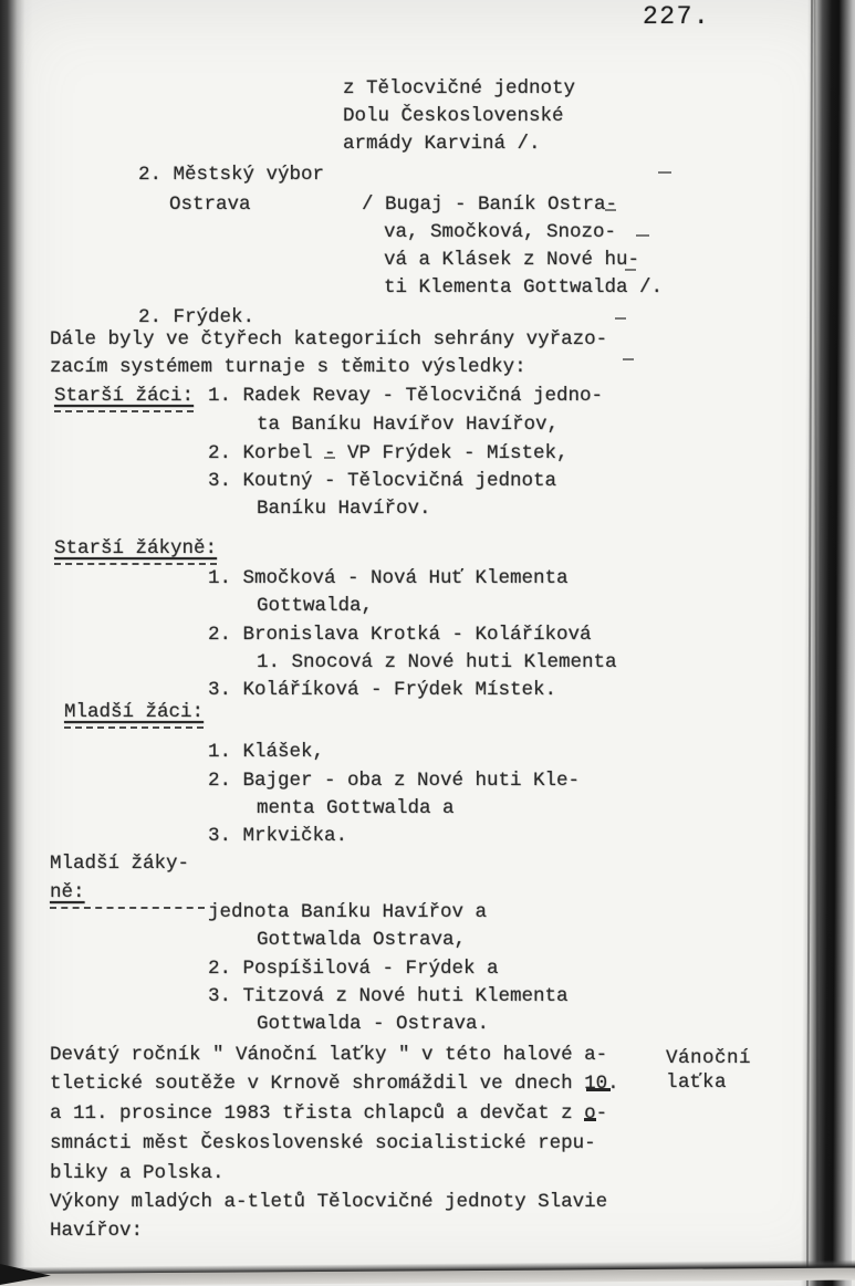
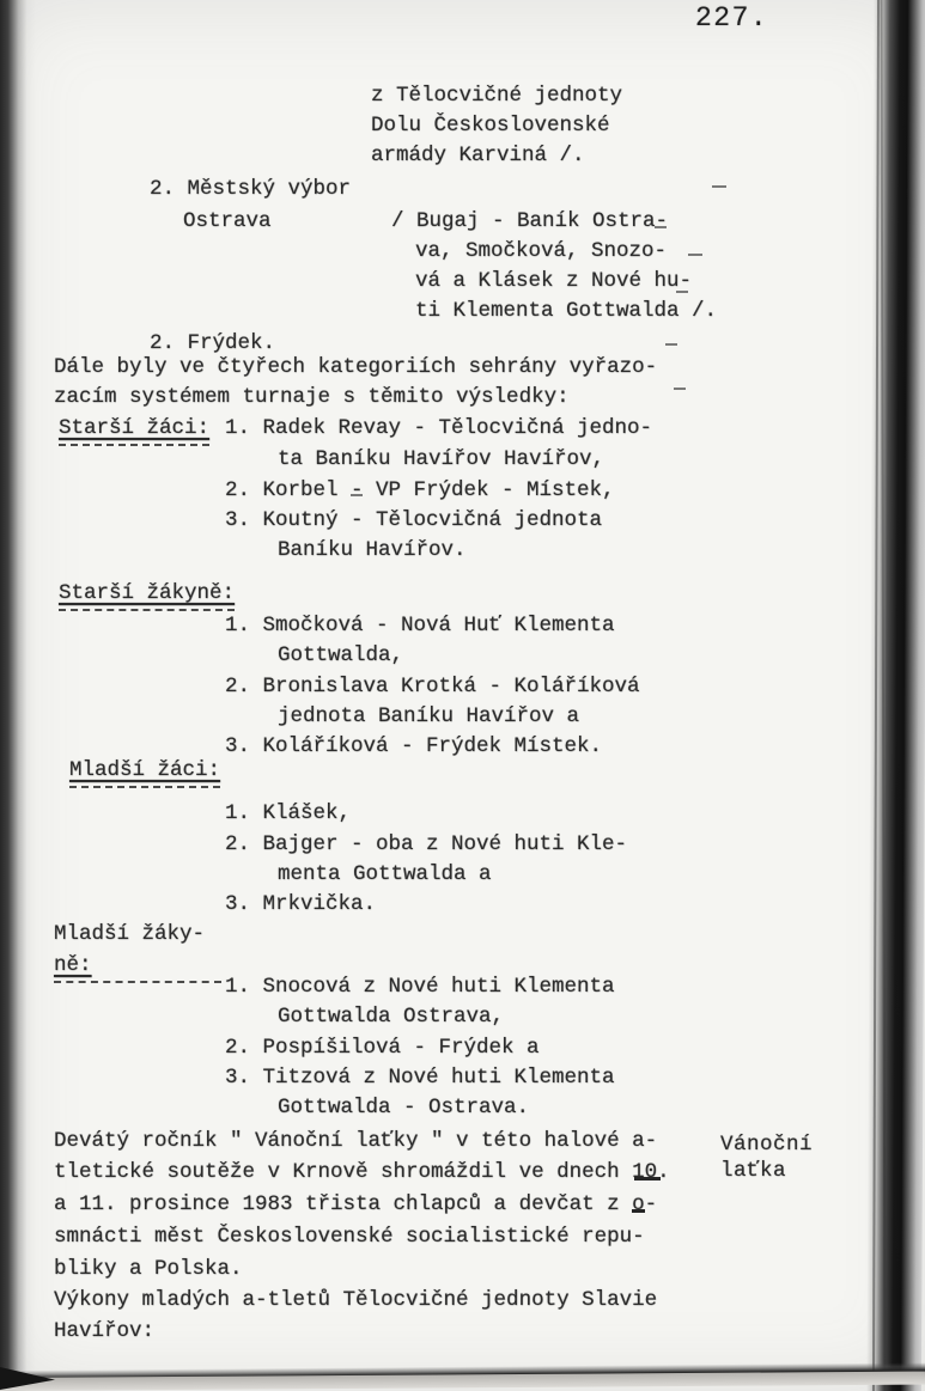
  227.
  z Tělocvičné jednoty
  Dolu Československé
  armády Karviná /.
  2. Městský výbor
  Ostrava
  / Bugaj - Baník Ostra-
  va, Smočková, Snozo-
  vá a Klásek z Nové hu-
  ti Klementa Gottwalda /.
  2. Frýdek.
  Dále byly ve čtyřech kategoriích sehrány vyřazo-
  zacím systémem turnaje s těmito výsledky:
  Starší žáci:
  1. Radek Revay - Tělocvičná jedno-
  ta Baníku Havířov Havířov,
  2. Korbel - VP Frýdek - Místek,
  3. Koutný - Tělocvičná jednota
  Baníku Havířov.
  Starší žákyně:
  1. Smočková - Nová Huť Klementa
  Gottwalda,
  2. Bronislava Krotká - Koláříková
- 1. Snocová z Nové huti Klementa
+ jednota Baníku Havířov a
  3. Koláříková - Frýdek Místek.
  Mladší žáci:
  1. Klášek,
  2. Bajger - oba z Nové huti Kle-
  menta Gottwalda a
  3. Mrkvička.
  Mladší žáky-
  ně:
- jednota Baníku Havířov a
+ 1. Snocová z Nové huti Klementa
  Gottwalda Ostrava,
  2. Pospíšilová - Frýdek a
  3. Titzová z Nové huti Klementa
  Gottwalda - Ostrava.
  Devátý ročník " Vánoční laťky " v této halové a-
  tletické soutěže v Krnově shromáždil ve dnech 10.
  a 11. prosince 1983 třista chlapců a devčat z o-
  smnácti měst Československé socialistické repu-
  bliky a Polska.
  Výkony mladých a-tletů Tělocvičné jednoty Slavie
  Havířov:
  Vánoční
  laťka
